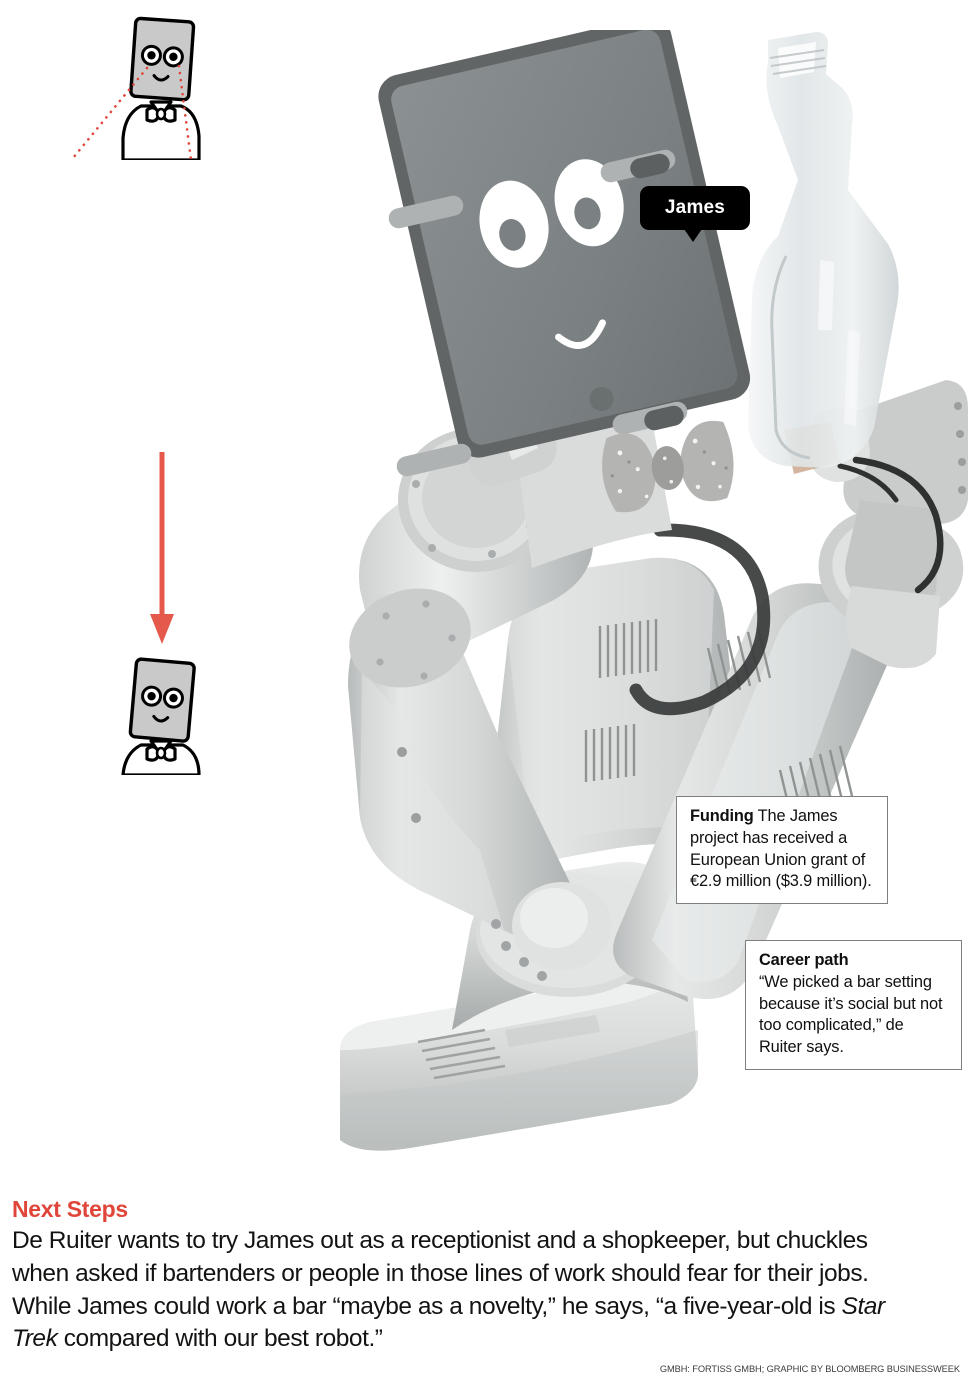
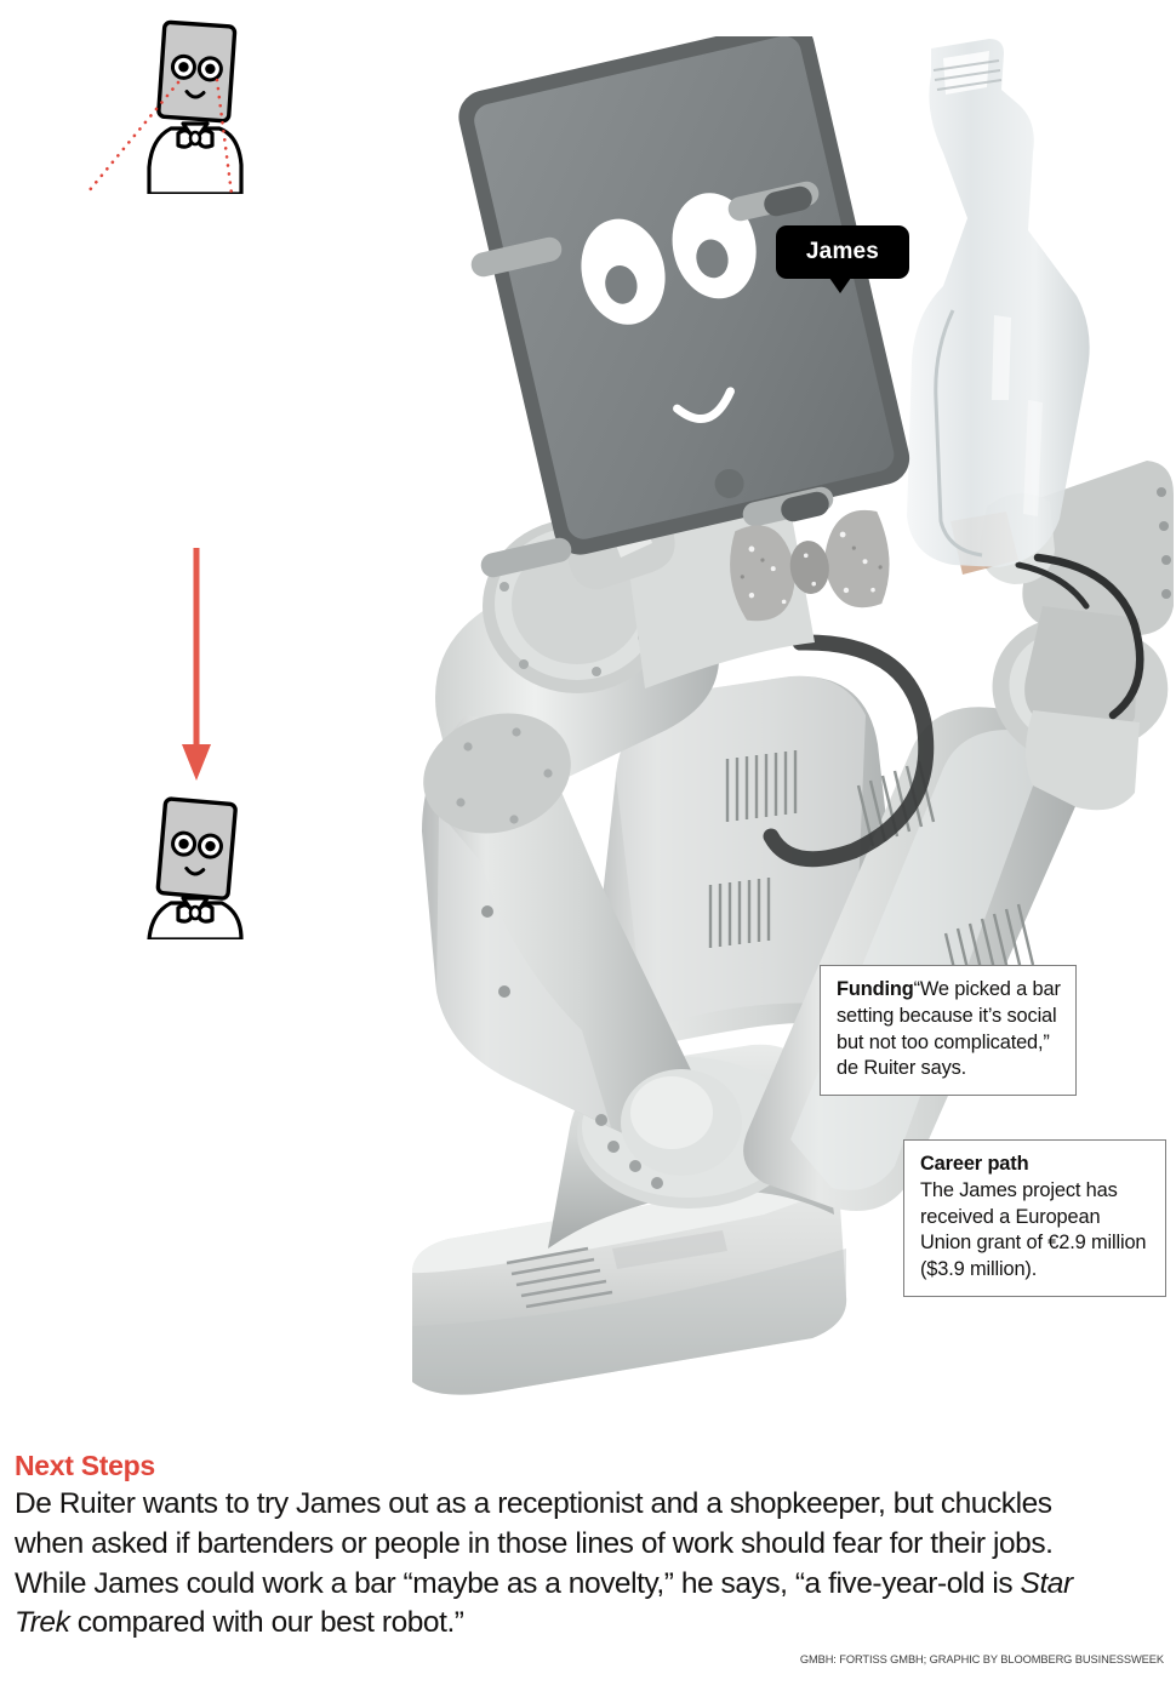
  James
- Funding The James project has received a European Union grant of €2.9 million ($3.9 million).
+ Funding“We picked a bar setting because it’s social but not too complicated,” de Ruiter says.
  Career path
- “We picked a bar setting because it’s social but not too complicated,” de Ruiter says.
+ The James project has received a European Union grant of €2.9 million ($3.9 million).
  Next Steps
  De Ruiter wants to try James out as a receptionist and a shopkeeper, but chuckles when asked if bartenders or people in those lines of work should fear for their jobs. While James could work a bar “maybe as a novelty,” he says, “a five-year-old is Star Trek compared with our best robot.”
  GMBH: FORTISS GMBH; GRAPHIC BY BLOOMBERG BUSINESSWEEK
